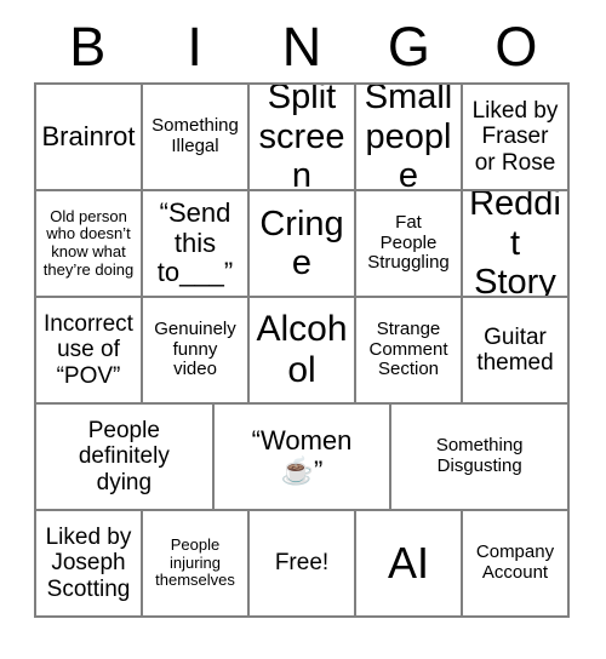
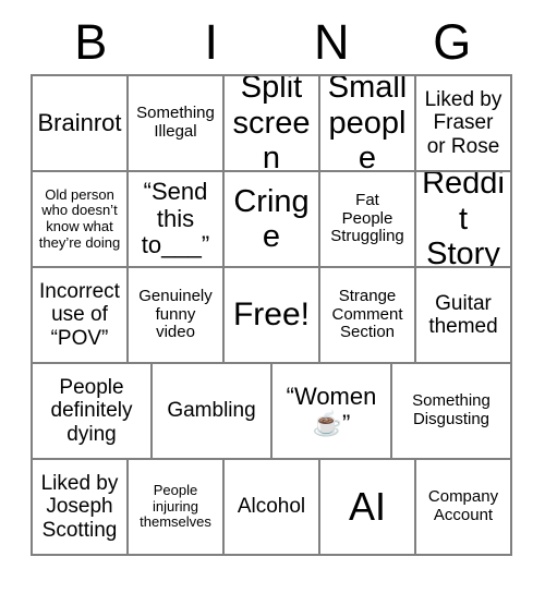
  B
  I
  N
  G
- O
  Brainrot
  Something
  Illegal
  Split
  screen
  Small
  people
  Liked by
  Fraser
  or Rose
  Old person
  who doesn’t
  know what
  they’re doing
  “Send
  this
  to___”
  Cringe
  Fat
  People
  Struggling
  Reddit
  Story
  Incorrect
  use of
  “POV”
  Genuinely
  funny
  video
- Alcohol
+ Free!
  Strange
  Comment
  Section
  Guitar
  themed
  People
  definitely
  dying
+ Gambling
  “Women
  ☕”
  Something
  Disgusting
  Liked by
  Joseph
  Scotting
  People
  injuring
  themselves
- Free!
+ Alcohol
  AI
  Company
  Account
